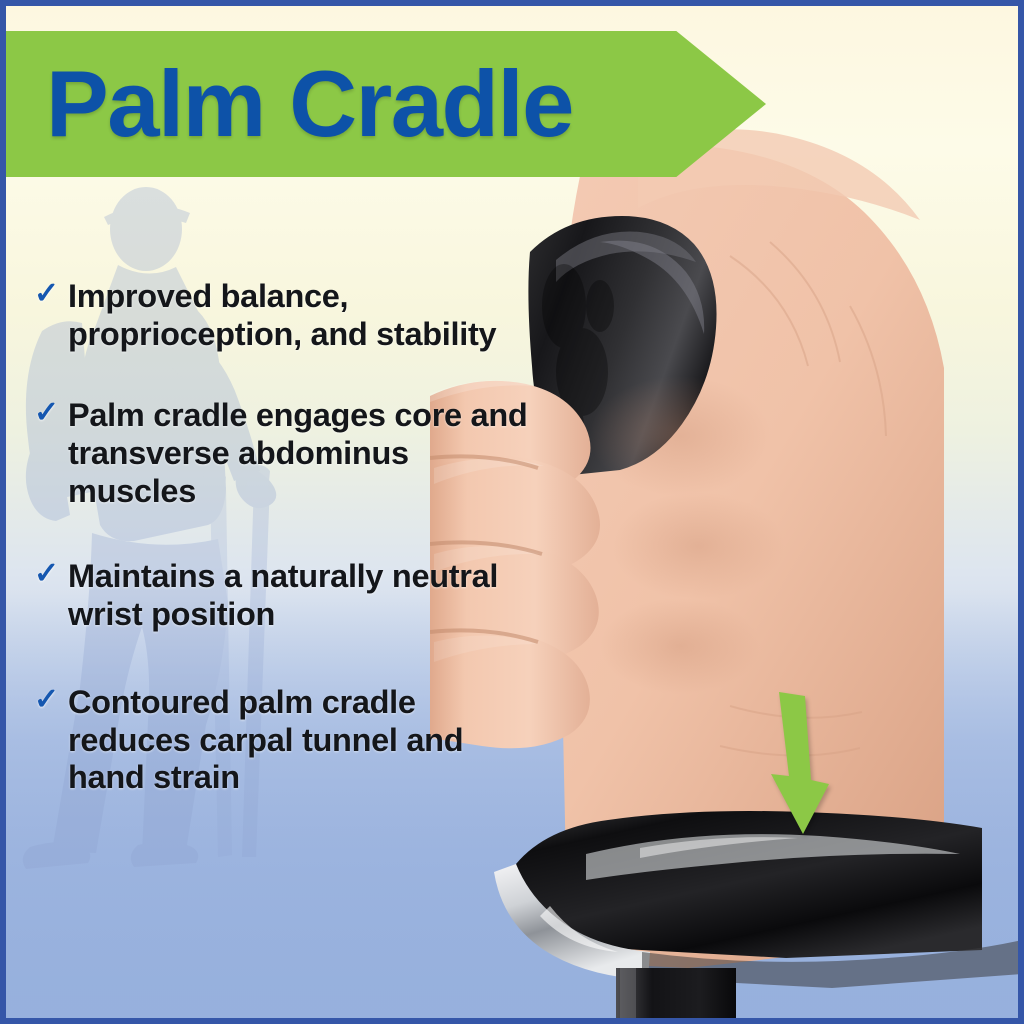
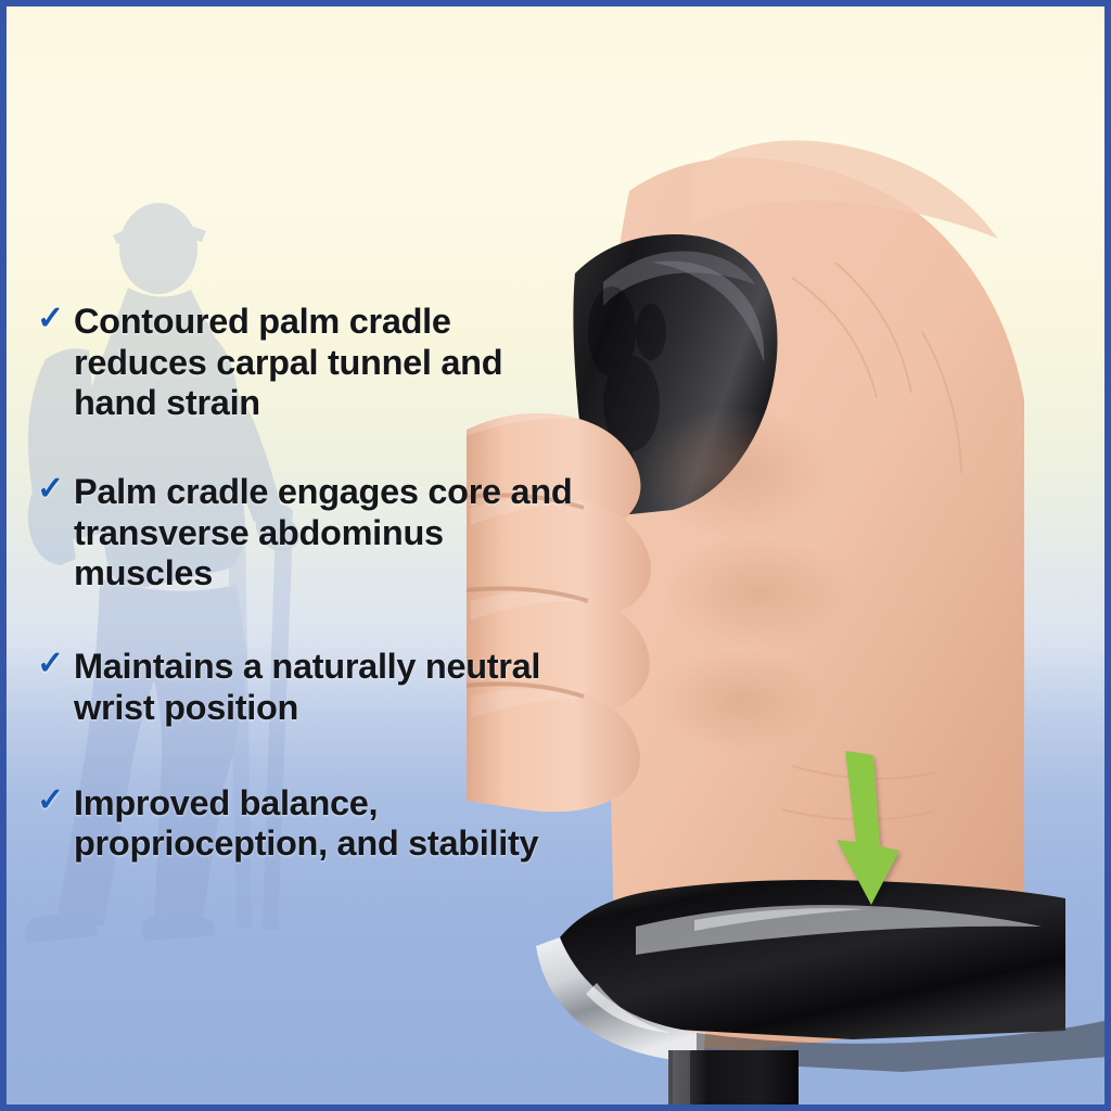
- Palm Cradle
  ✓
- Improved balance, proprioception, and stability
+ Contoured palm cradle reduces carpal tunnel and hand strain
  ✓
  Palm cradle engages core and transverse abdominus muscles
  ✓
  Maintains a naturally neutral wrist position
  ✓
- Contoured palm cradle reduces carpal tunnel and hand strain
+ Improved balance, proprioception, and stability
